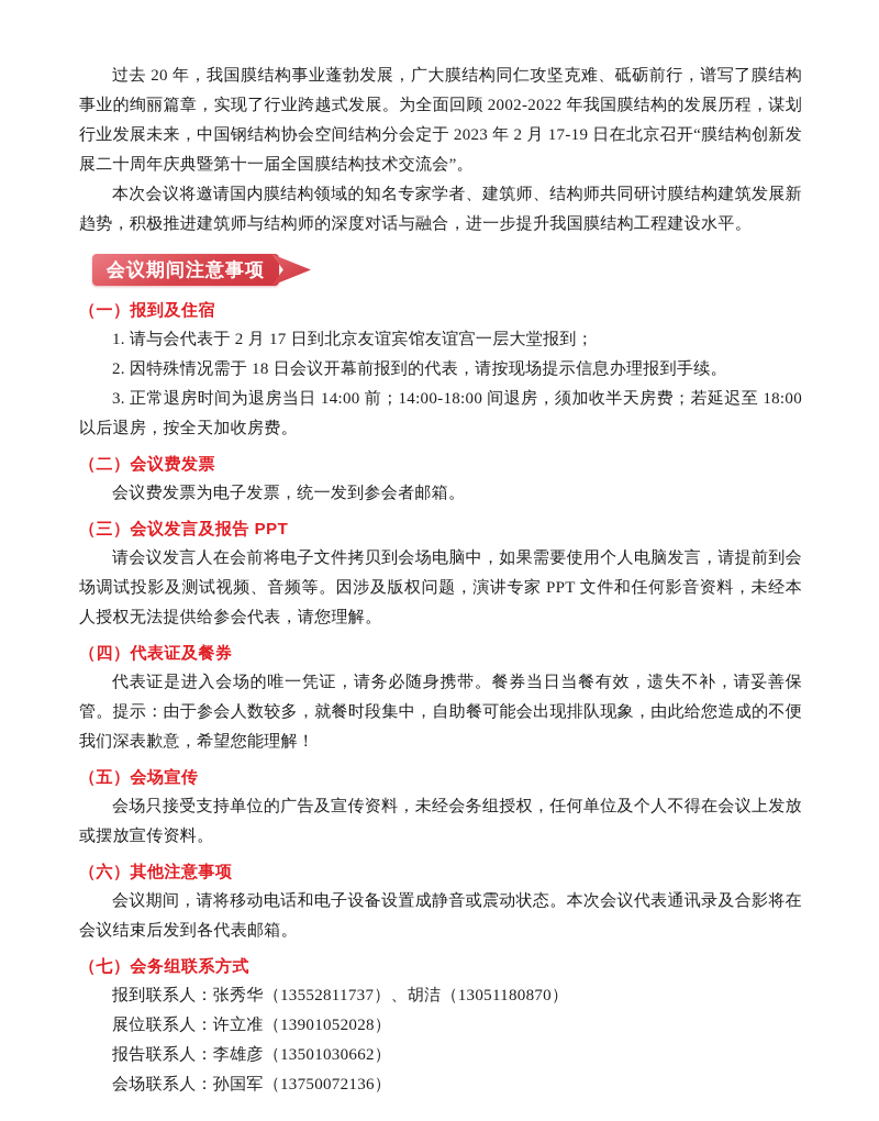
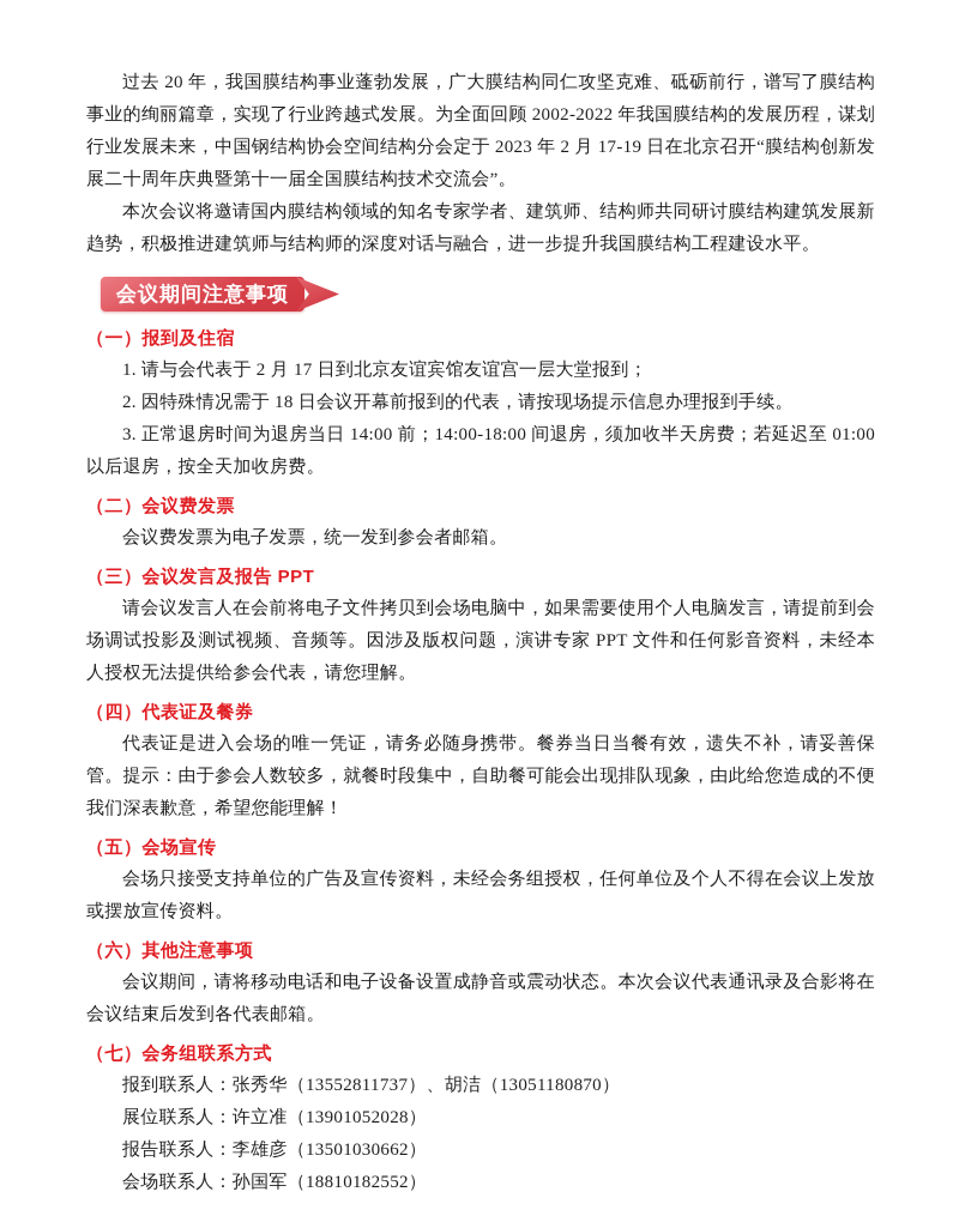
  过去 20 年，我国膜结构事业蓬勃发展，广大膜结构同仁攻坚克难、砥砺前行，谱写了膜结构事业的绚丽篇章，实现了行业跨越式发展。为全面回顾 2002-2022 年我国膜结构的发展历程，谋划行业发展未来，中国钢结构协会空间结构分会定于 2023 年 2 月 17-19 日在北京召开“膜结构创新发展二十周年庆典暨第十一届全国膜结构技术交流会”。
  本次会议将邀请国内膜结构领域的知名专家学者、建筑师、结构师共同研讨膜结构建筑发展新趋势，积极推进建筑师与结构师的深度对话与融合，进一步提升我国膜结构工程建设水平。
  会议期间注意事项
  （一）报到及住宿
  1. 请与会代表于 2 月 17 日到北京友谊宾馆友谊宫一层大堂报到；
  2. 因特殊情况需于 18 日会议开幕前报到的代表，请按现场提示信息办理报到手续。
- 3. 正常退房时间为退房当日 14:00 前；14:00-18:00 间退房，须加收半天房费；若延迟至 18:00 以后退房，按全天加收房费。
+ 3. 正常退房时间为退房当日 14:00 前；14:00-18:00 间退房，须加收半天房费；若延迟至 01:00 以后退房，按全天加收房费。
  （二）会议费发票
  会议费发票为电子发票，统一发到参会者邮箱。
  （三）会议发言及报告 PPT
  请会议发言人在会前将电子文件拷贝到会场电脑中，如果需要使用个人电脑发言，请提前到会场调试投影及测试视频、音频等。因涉及版权问题，演讲专家 PPT 文件和任何影音资料，未经本人授权无法提供给参会代表，请您理解。
  （四）代表证及餐券
  代表证是进入会场的唯一凭证，请务必随身携带。餐券当日当餐有效，遗失不补，请妥善保管。提示：由于参会人数较多，就餐时段集中，自助餐可能会出现排队现象，由此给您造成的不便我们深表歉意，希望您能理解！
  （五）会场宣传
  会场只接受支持单位的广告及宣传资料，未经会务组授权，任何单位及个人不得在会议上发放或摆放宣传资料。
  （六）其他注意事项
  会议期间，请将移动电话和电子设备设置成静音或震动状态。本次会议代表通讯录及合影将在会议结束后发到各代表邮箱。
  （七）会务组联系方式
  报到联系人：张秀华（13552811737）、胡洁（13051180870）
  展位联系人：许立准（13901052028）
  报告联系人：李雄彦（13501030662）
- 会场联系人：孙国军（13750072136）
+ 会场联系人：孙国军（18810182552）
